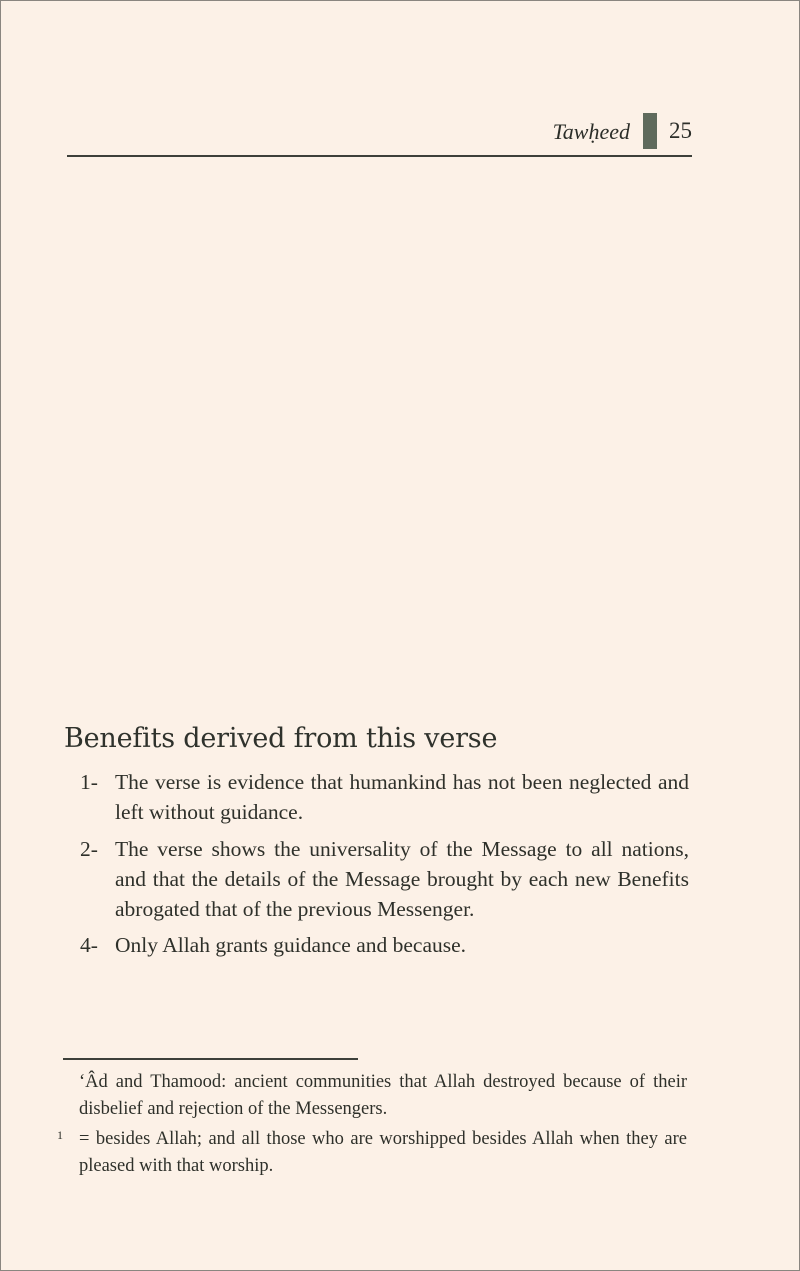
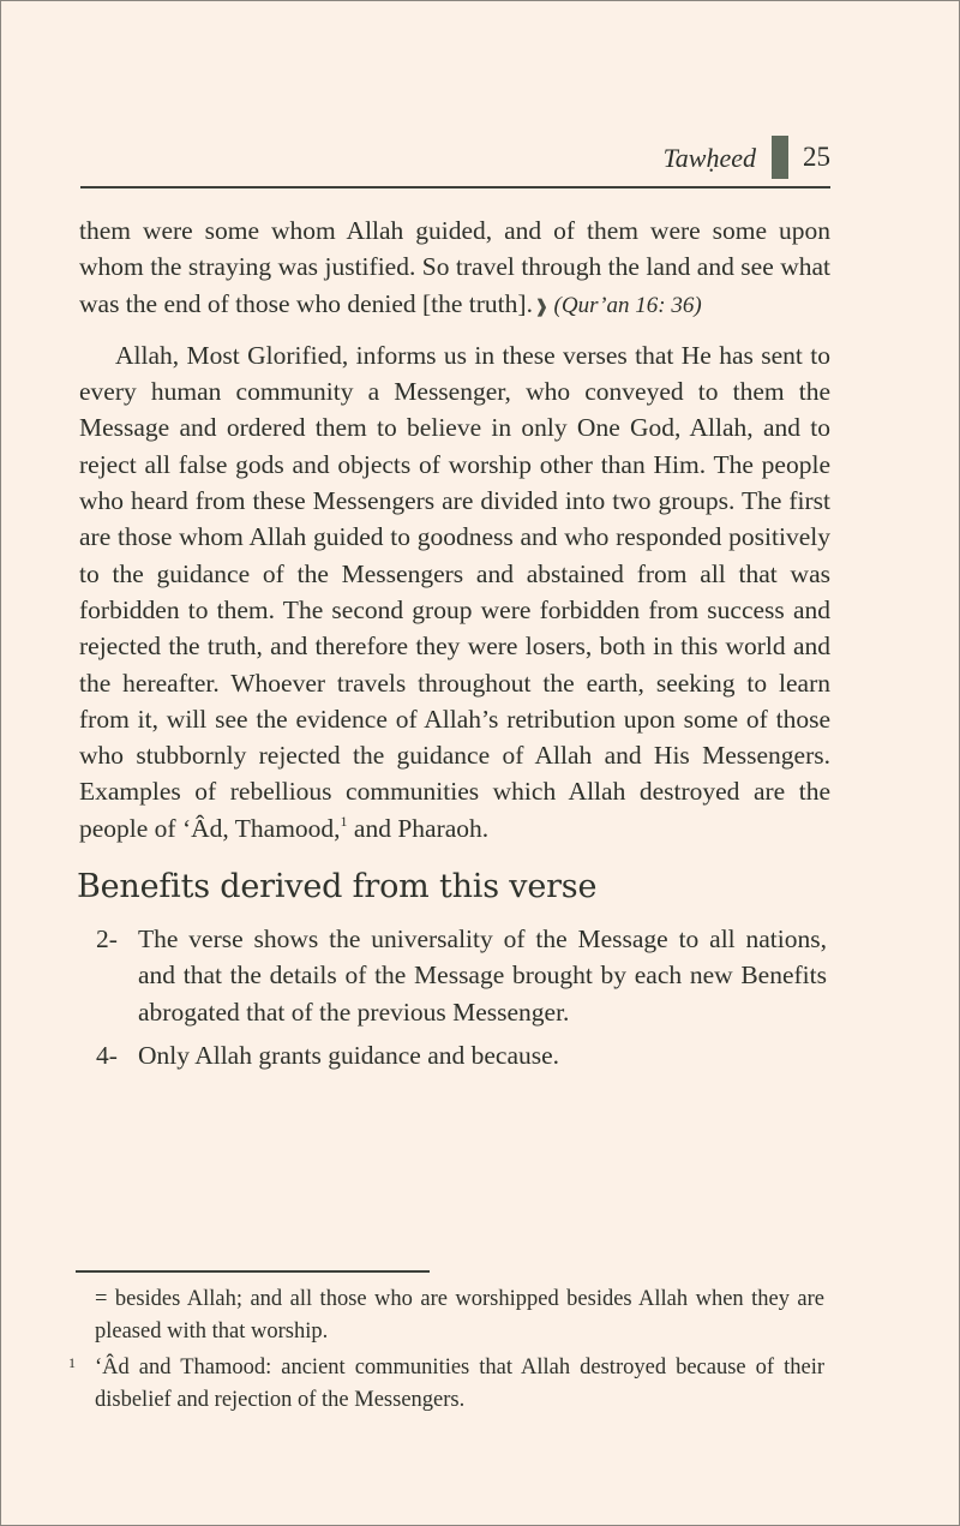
  Tawḥeed
  25
+ them were some whom Allah guided, and of them were some upon whom the straying was justified. So travel through the land and see what was the end of those who denied [the truth].❱ (Qur’an 16: 36)
+ Allah, Most Glorified, informs us in these verses that He has sent to every human community a Messenger, who conveyed to them the Message and ordered them to believe in only One God, Allah, and to reject all false gods and objects of worship other than Him. The people who heard from these Messengers are divided into two groups. The first are those whom Allah guided to goodness and who responded positively to the guidance of the Messengers and abstained from all that was forbidden to them. The second group were forbidden from success and rejected the truth, and therefore they were losers, both in this world and the hereafter. Whoever travels throughout the earth, seeking to learn from it, will see the evidence of Allah’s retribution upon some of those who stubbornly rejected the guidance of Allah and His Messengers. Examples of rebellious communities which Allah destroyed are the people of ‘Âd, Thamood,1 and Pharaoh.
  Benefits derived from this verse
- 1-
- The verse is evidence that humankind has not been neglected and left without guidance.
  2-
  The verse shows the universality of the Message to all nations, and that the details of the Message brought by each new Benefits abrogated that of the previous Messenger.
  4-
  Only Allah grants guidance and because.
- ‘Âd and Thamood: ancient communities that Allah destroyed because of their disbelief and rejection of the Messengers.
+ = besides Allah; and all those who are worshipped besides Allah when they are pleased with that worship.
  1
- = besides Allah; and all those who are worshipped besides Allah when they are pleased with that worship.
+ ‘Âd and Thamood: ancient communities that Allah destroyed because of their disbelief and rejection of the Messengers.
